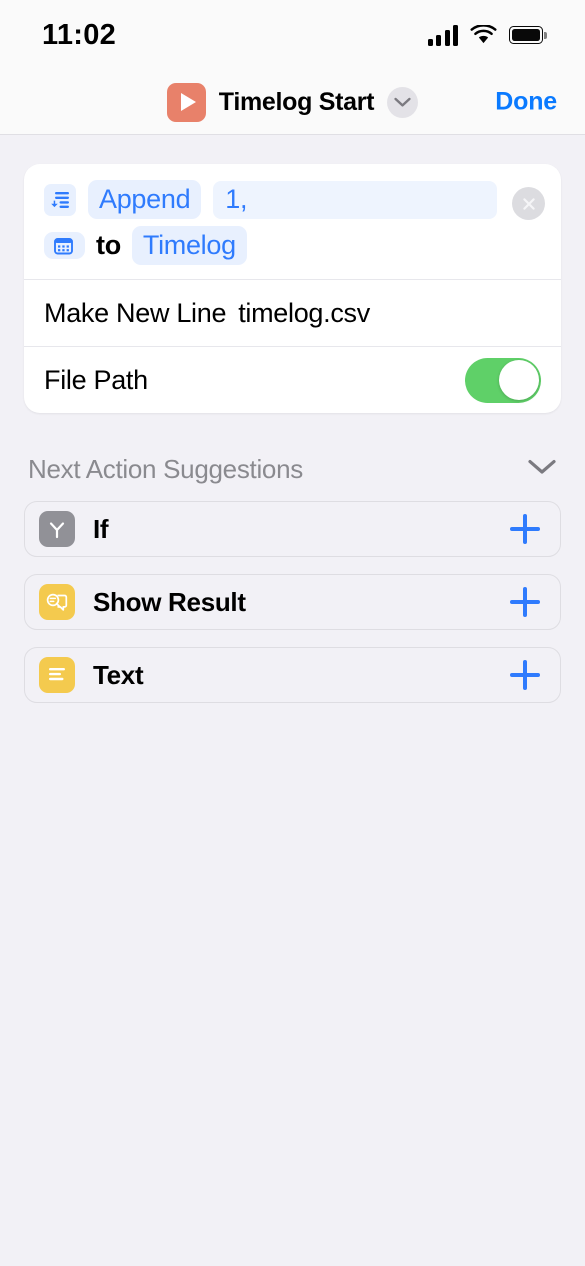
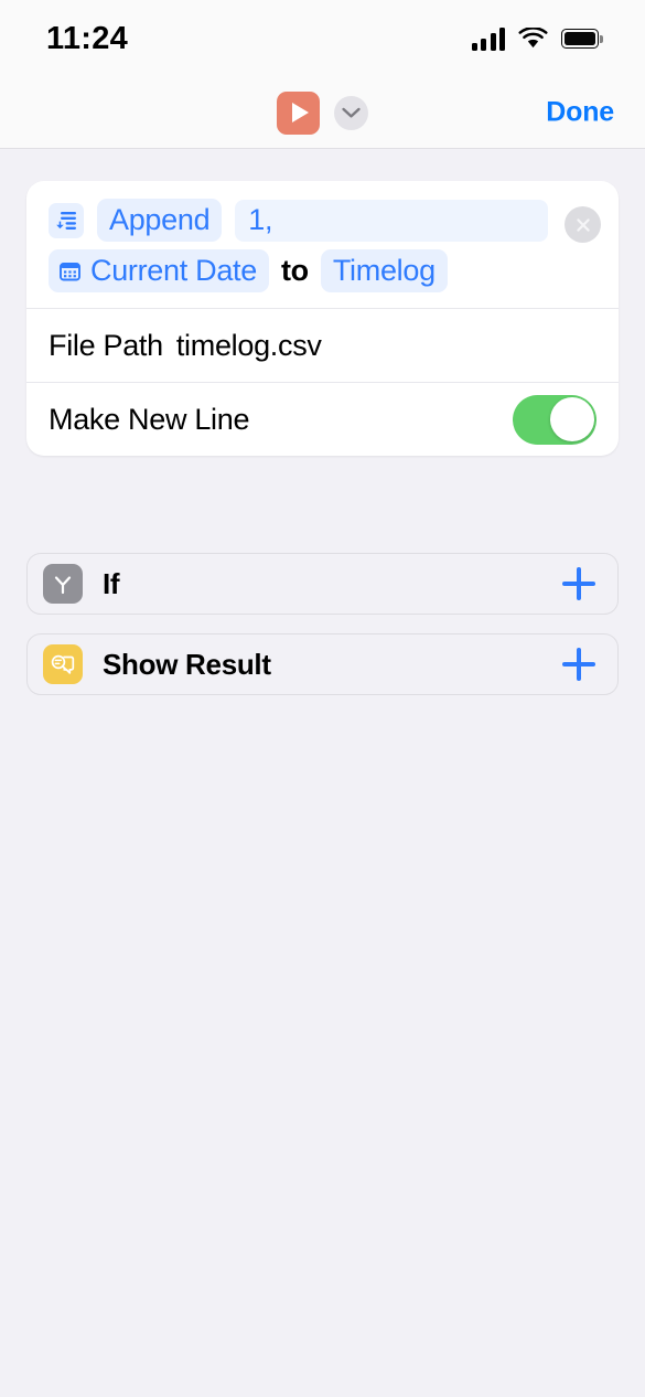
- 11:02
+ 11:24
- Timelog Start
  Done
  Append
  1,
+ Current Date
  to
  Timelog
- Make New Line
+ File Path
  timelog.csv
- File Path
+ Make New Line
- Next Action Suggestions
  If
  Show Result
- Text
